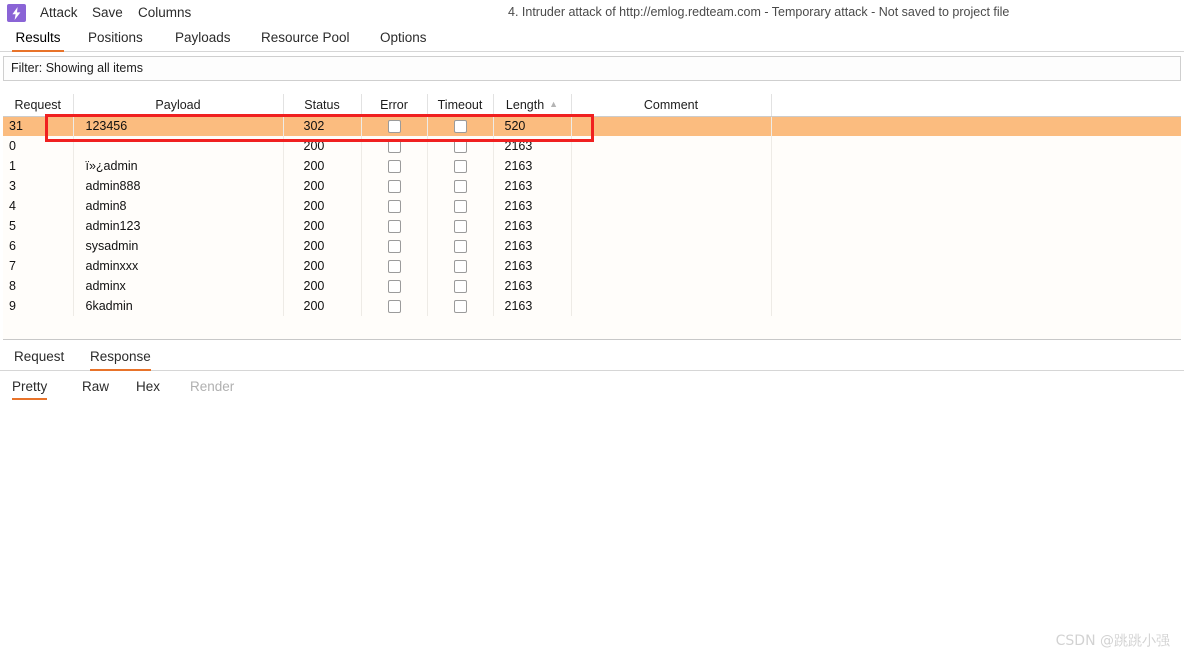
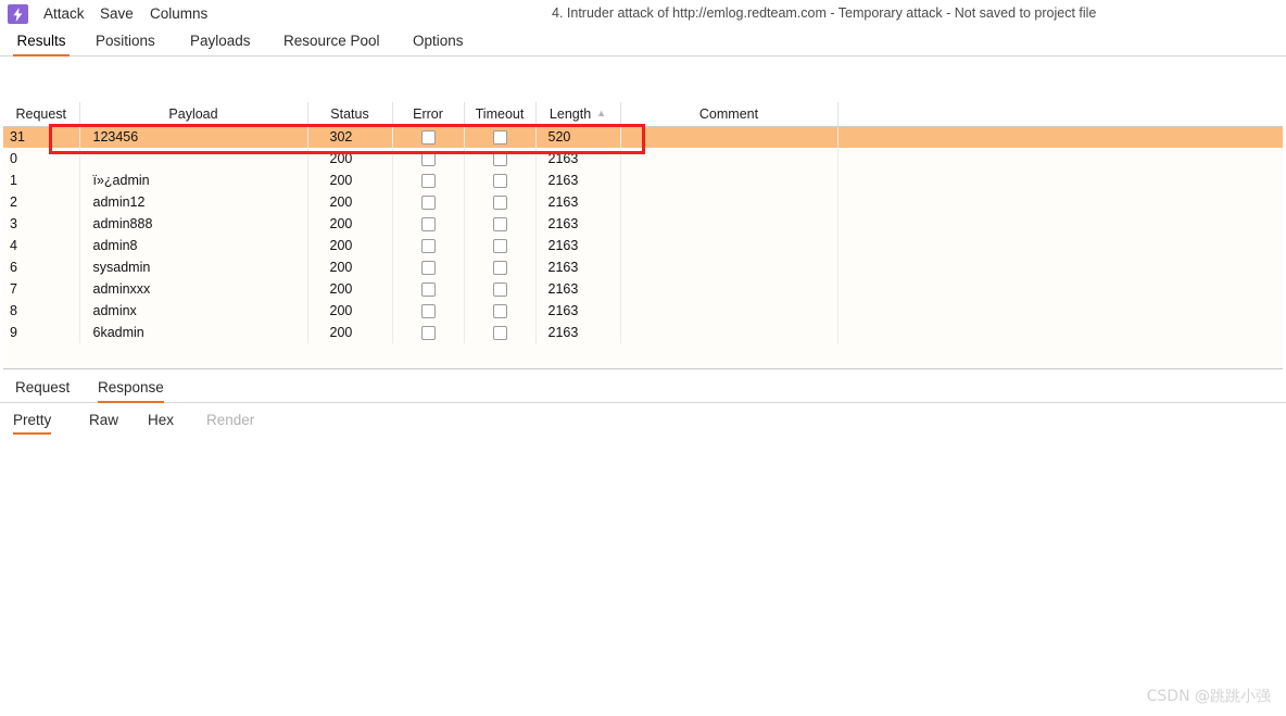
  Attack
  Save
  Columns
  4. Intruder attack of http://emlog.redteam.com - Temporary attack - Not saved to project file
  Results
  Positions
  Payloads
  Resource Pool
  Options
- Filter: Showing all items
  Request	Payload	Status	Error	Timeout	Length ▲	Comment
  31	123456	302			520
  0		200			2163
  1	ï»¿admin	200			2163
+ 2	admin12	200			2163
  3	admin888	200			2163
  4	admin8	200			2163
- 5	admin123	200			2163
  6	sysadmin	200			2163
  7	adminxxx	200			2163
  8	adminx	200			2163
  9	6kadmin	200			2163
  Request
  Response
  Pretty
  Raw
  Hex
  Render
  CSDN @跳跳小强
